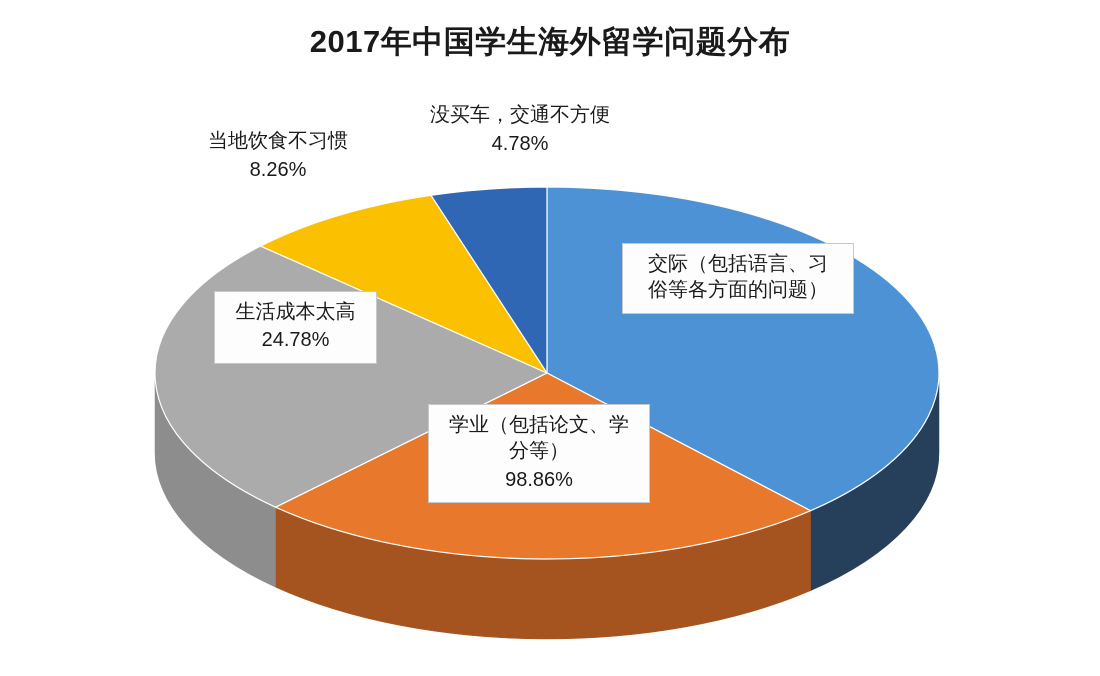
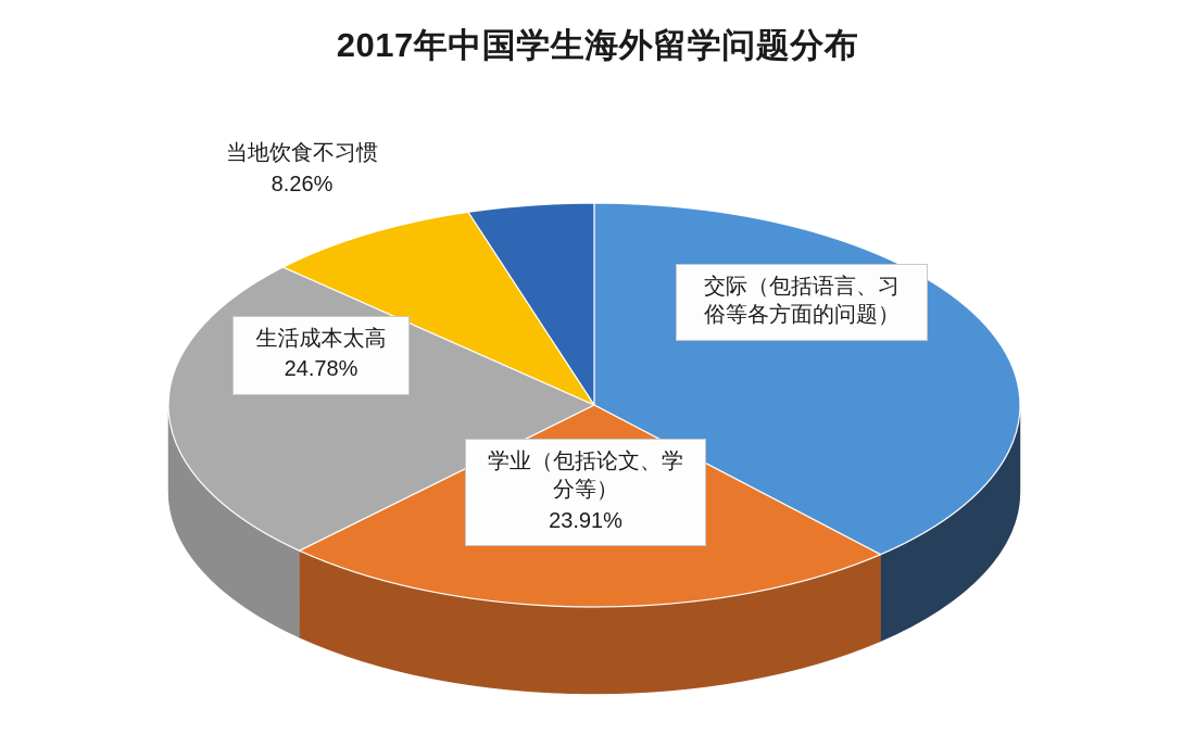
  2017年中国学生海外留学问题分布
  交际（包括语言、习
  俗等各方面的问题）
  学业（包括论文、学
  分等）
- 98.86%
+ 23.91%
  生活成本太高
  24.78%
  当地饮食不习惯
  8.26%
- 没买车，交通不方便
- 4.78%
